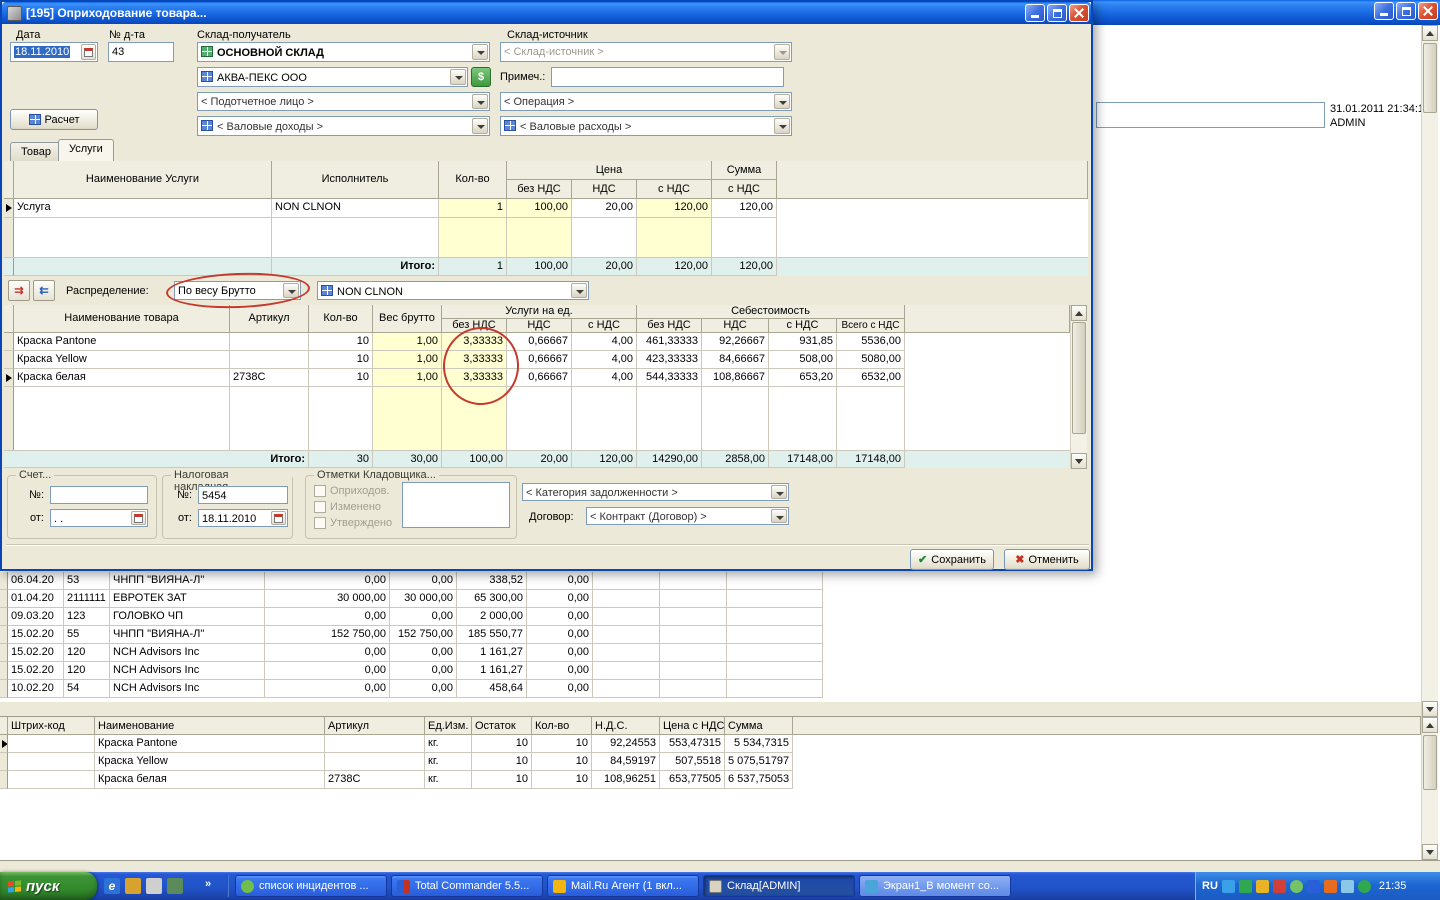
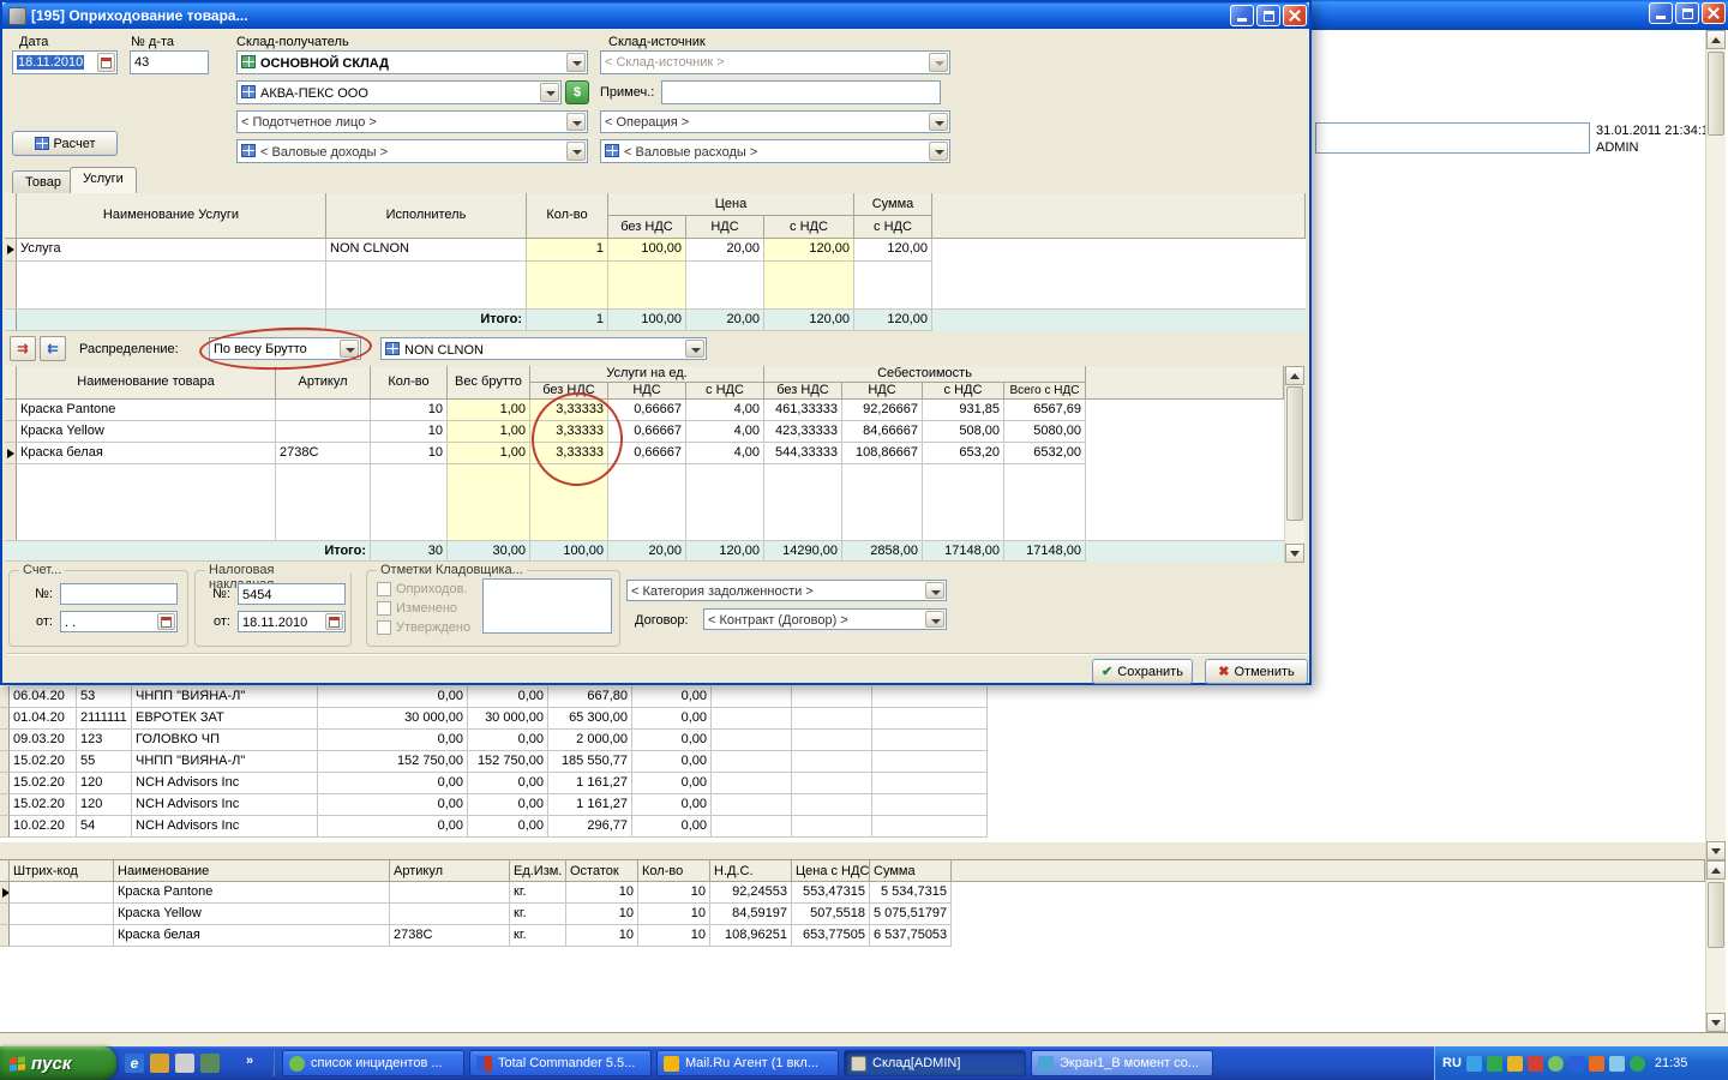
  31.01.2011 21:34:
  ADMIN
  06.04.20
  53
  ЧНПП "ВИЯНА-Л"
  0,00
  0,00
- 338,52
+ 667,80
  0,00
  01.04.20
  2111111
  ЕВРОТЕК ЗАТ
  30 000,00
  30 000,00
  65 300,00
  0,00
  09.03.20
  123
  ГОЛОВКО ЧП
  0,00
  0,00
  2 000,00
  0,00
  15.02.20
  55
  ЧНПП "ВИЯНА-Л"
  152 750,00
  152 750,00
  185 550,77
  0,00
  15.02.20
  120
  NCH Advisors Inc
  0,00
  0,00
  1 161,27
  0,00
  15.02.20
  120
  NCH Advisors Inc
  0,00
  0,00
  1 161,27
  0,00
  10.02.20
  54
  NCH Advisors Inc
  0,00
  0,00
- 458,64
+ 296,77
  0,00
  Штрих-код
  Наименование
  Артикул
  Ед.Изм.
  Остаток
  Кол-во
  Н.Д.С.
  Цена с НДС
  Сумма
  Краска Pantone
  кг.
  10
  10
  92,24553
  553,47315
  5 534,7315
  Краска Yellow
  кг.
  10
  10
  84,59197
  507,5518
  5 075,51797
  Краска белая
  2738C
  кг.
  10
  10
  108,96251
  653,77505
  6 537,75053
  [195] Оприходование товара...
  Дата
  № д-та
  Склад-получатель
  Склад-источник
  18.11.2010
  43
  ОСНОВНОЙ СКЛАД
  < Склад-источник >
  АКВА-ПЕКС ООО
  $
  Примеч.:
  < Подотчетное лицо >
  < Операция >
  < Валовые доходы >
  < Валовые расходы >
  Расчет
  Товар
  Услуги
  Наименование Услуги
  Исполнитель
  Кол-во
  Цена
  Сумма
  без НДС
  НДС
  с НДС
  с НДС
  Услуга
  NON CLNON
  1
  100,00
  20,00
  120,00
  120,00
  Итого:
  1
  100,00
  20,00
  120,00
  120,00
  ⇉
  ⇇
  Распределение:
  По весу Брутто
  NON CLNON
  Наименование товара
  Артикул
  Кол-во
  Вес брутто
  Услуги на ед.
  Себестоимость
  без НДС
  НДС
  с НДС
  без НДС
  НДС
  с НДС
  Всего с НДС
  Краска Pantone
  10
  1,00
  3,33333
  0,66667
  4,00
  461,33333
  92,26667
  931,85
- 5536,00
+ 6567,69
  Краска Yellow
  10
  1,00
  3,33333
  0,66667
  4,00
  423,33333
  84,66667
  508,00
  5080,00
  Краска белая
  2738C
  10
  1,00
  3,33333
  0,66667
  4,00
  544,33333
  108,86667
  653,20
  6532,00
  Итого:
  30
  30,00
  100,00
  20,00
  120,00
  14290,00
  2858,00
  17148,00
  17148,00
  Счет...
  №:
  от:
  . .
  №:
  5454
  от:
  18.11.2010
  Отметки Кладовщика...
  Оприходов.
  Изменено
  Утверждено
  < Категория задолженности >
  Договор:
  < Контракт (Договор) >
  ✔
  Сохранить
  ✖
  Отменить
  пуск
  e
  »
  список инцидентов ...
  Total Commander 5.5...
  Mail.Ru Агент (1 вкл...
  Склад[ADMIN]
  Экран1_В момент со...
  RU
  21:35
